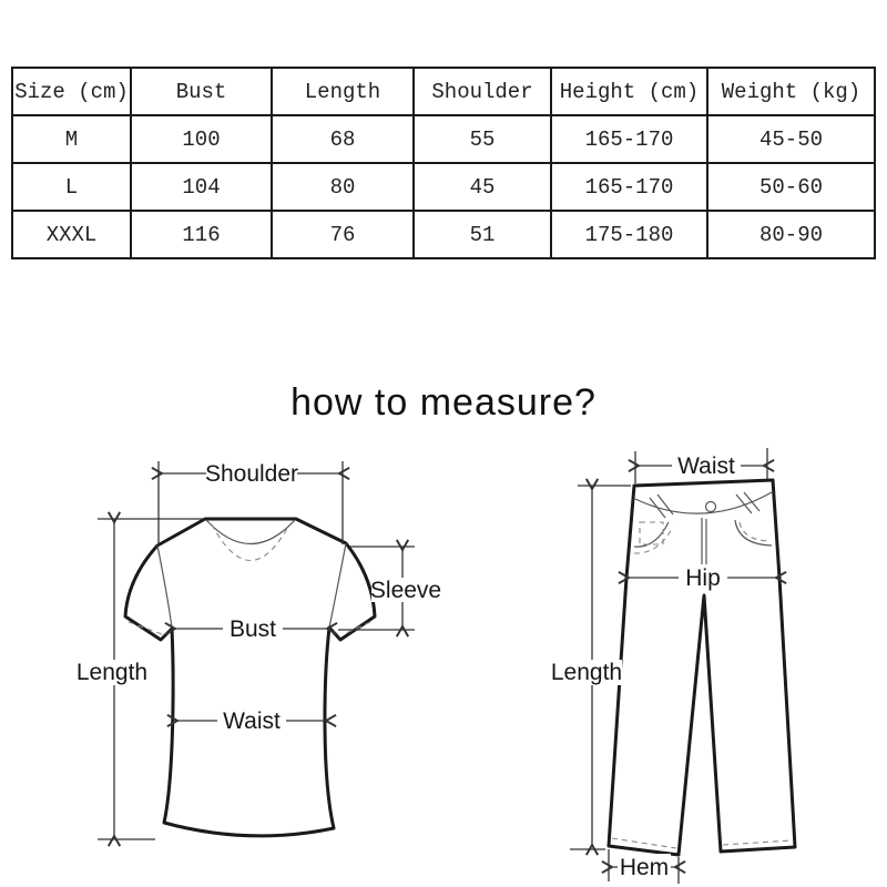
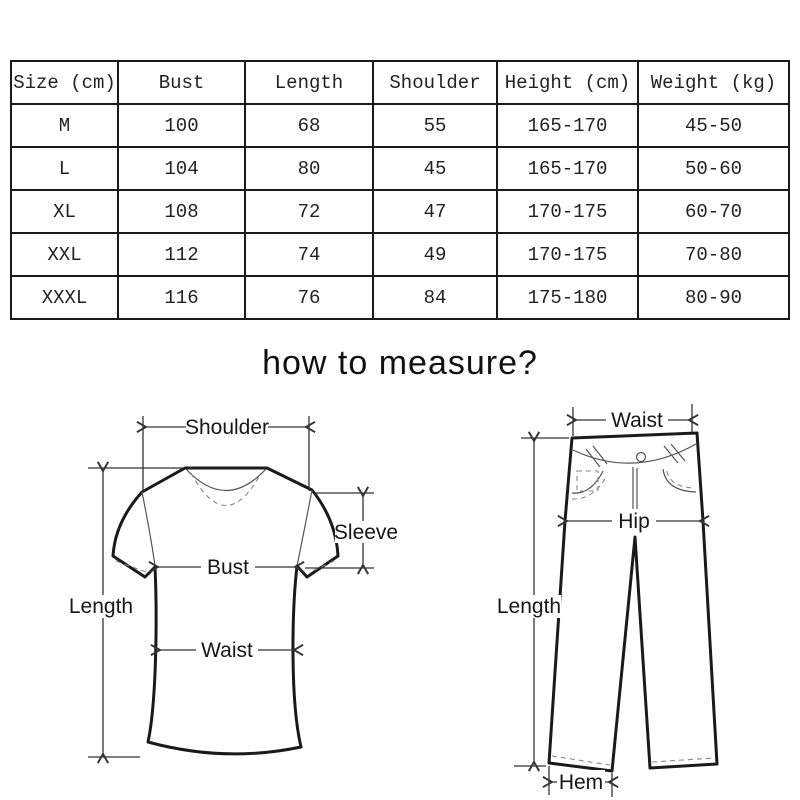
  Size (cm)	Bust	Length	Shoulder	Height (cm)	Weight (kg)
  M	100	68	55	165-170	45-50
  L	104	80	45	165-170	50-60
+ XL	108	72	47	170-175	60-70
+ XXL	112	74	49	170-175	70-80
- XXXL	116	76	51	175-180	80-90
+ XXXL	116	76	84	175-180	80-90
  how to measure?
  Shoulder
  Length
  Sleeve
  Bust
  Waist
  Waist
  Hip
  Length
  Hem
